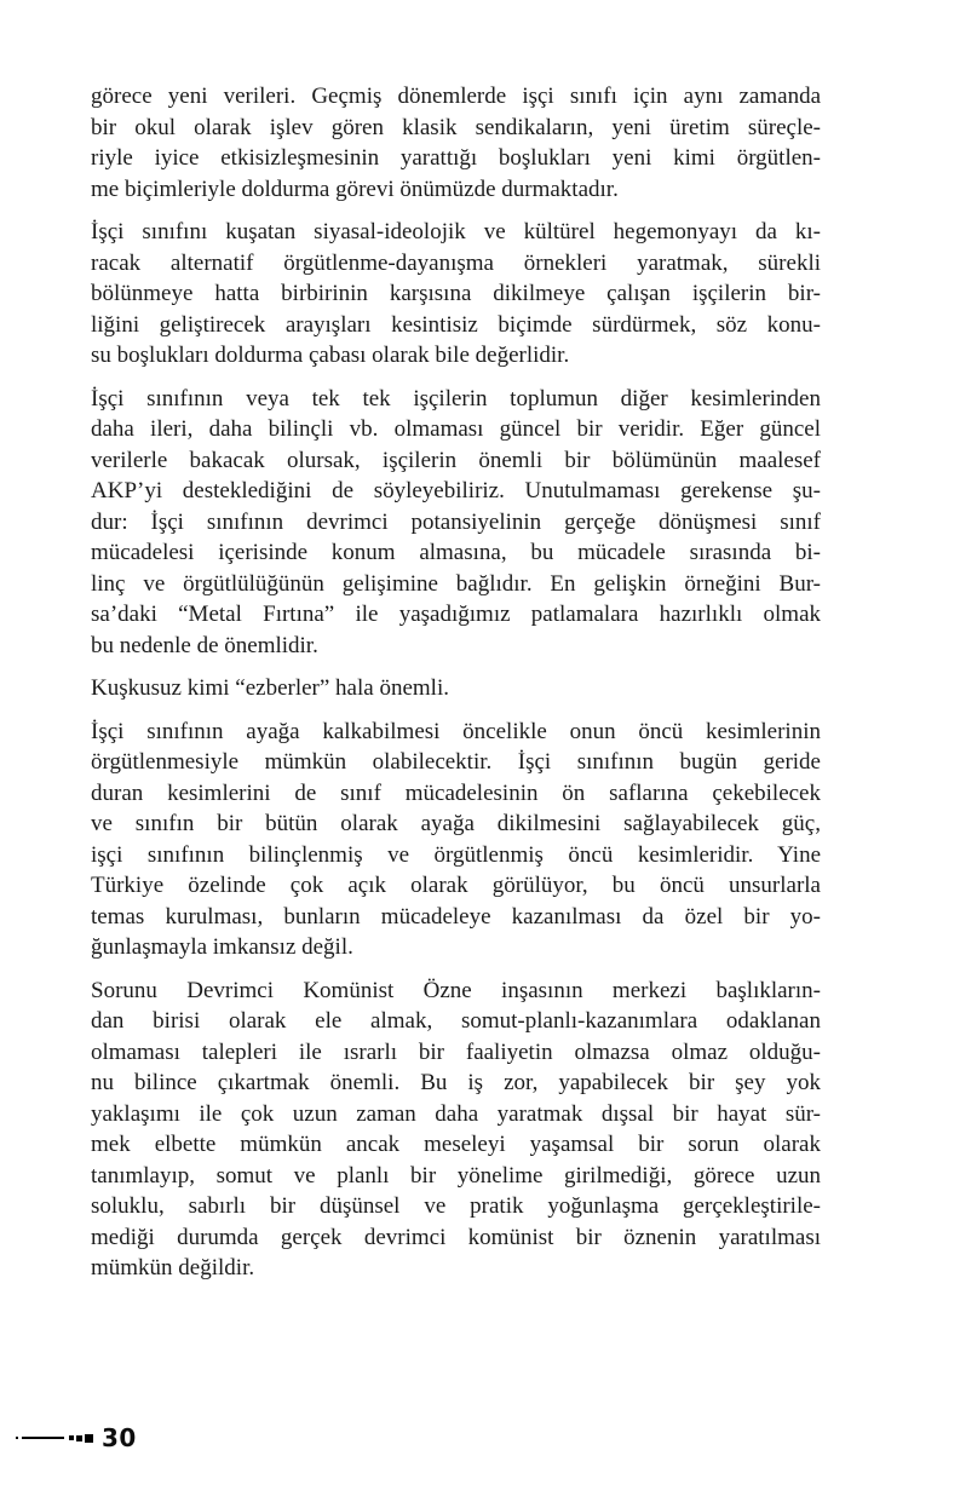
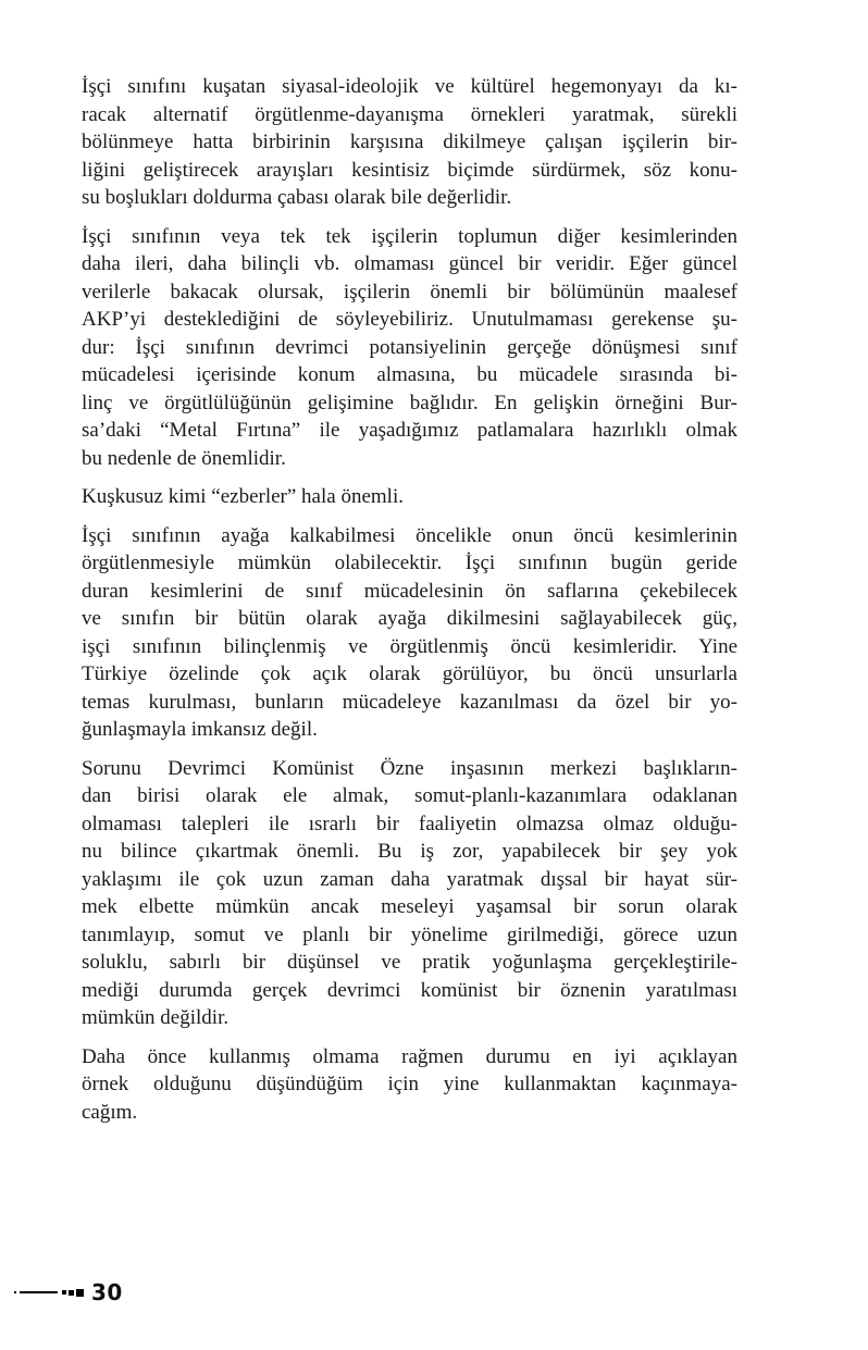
- görece yeni verileri. Geçmiş dönemlerde işçi sınıfı için aynı zamanda
- bir okul olarak işlev gören klasik sendikaların, yeni üretim süreçle-
- riyle iyice etkisizleşmesinin yarattığı boşlukları yeni kimi örgütlen-
- me biçimleriyle doldurma görevi önümüzde durmaktadır.
  İşçi sınıfını kuşatan siyasal-ideolojik ve kültürel hegemonyayı da kı-
  racak alternatif örgütlenme-dayanışma örnekleri yaratmak, sürekli
  bölünmeye hatta birbirinin karşısına dikilmeye çalışan işçilerin bir-
  liğini geliştirecek arayışları kesintisiz biçimde sürdürmek, söz konu-
  su boşlukları doldurma çabası olarak bile değerlidir.
  İşçi sınıfının veya tek tek işçilerin toplumun diğer kesimlerinden
  daha ileri, daha bilinçli vb. olmaması güncel bir veridir. Eğer güncel
  verilerle bakacak olursak, işçilerin önemli bir bölümünün maalesef
  AKP’yi desteklediğini de söyleyebiliriz. Unutulmaması gerekense şu-
  dur: İşçi sınıfının devrimci potansiyelinin gerçeğe dönüşmesi sınıf
  mücadelesi içerisinde konum almasına, bu mücadele sırasında bi-
  linç ve örgütlülüğünün gelişimine bağlıdır. En gelişkin örneğini Bur-
  sa’daki “Metal Fırtına” ile yaşadığımız patlamalara hazırlıklı olmak
  bu nedenle de önemlidir.
  Kuşkusuz kimi “ezberler” hala önemli.
  İşçi sınıfının ayağa kalkabilmesi öncelikle onun öncü kesimlerinin
  örgütlenmesiyle mümkün olabilecektir. İşçi sınıfının bugün geride
  duran kesimlerini de sınıf mücadelesinin ön saflarına çekebilecek
  ve sınıfın bir bütün olarak ayağa dikilmesini sağlayabilecek güç,
  işçi sınıfının bilinçlenmiş ve örgütlenmiş öncü kesimleridir. Yine
  Türkiye özelinde çok açık olarak görülüyor, bu öncü unsurlarla
  temas kurulması, bunların mücadeleye kazanılması da özel bir yo-
  ğunlaşmayla imkansız değil.
  Sorunu Devrimci Komünist Özne inşasının merkezi başlıkların-
  dan birisi olarak ele almak, somut-planlı-kazanımlara odaklanan
  olmaması talepleri ile ısrarlı bir faaliyetin olmazsa olmaz olduğu-
  nu bilince çıkartmak önemli. Bu iş zor, yapabilecek bir şey yok
  yaklaşımı ile çok uzun zaman daha yaratmak dışsal bir hayat sür-
  mek elbette mümkün ancak meseleyi yaşamsal bir sorun olarak
  tanımlayıp, somut ve planlı bir yönelime girilmediği, görece uzun
  soluklu, sabırlı bir düşünsel ve pratik yoğunlaşma gerçekleştirile-
  mediği durumda gerçek devrimci komünist bir öznenin yaratılması
  mümkün değildir.
+ Daha önce kullanmış olmama rağmen durumu en iyi açıklayan
+ örnek olduğunu düşündüğüm için yine kullanmaktan kaçınmaya-
+ cağım.
  30
